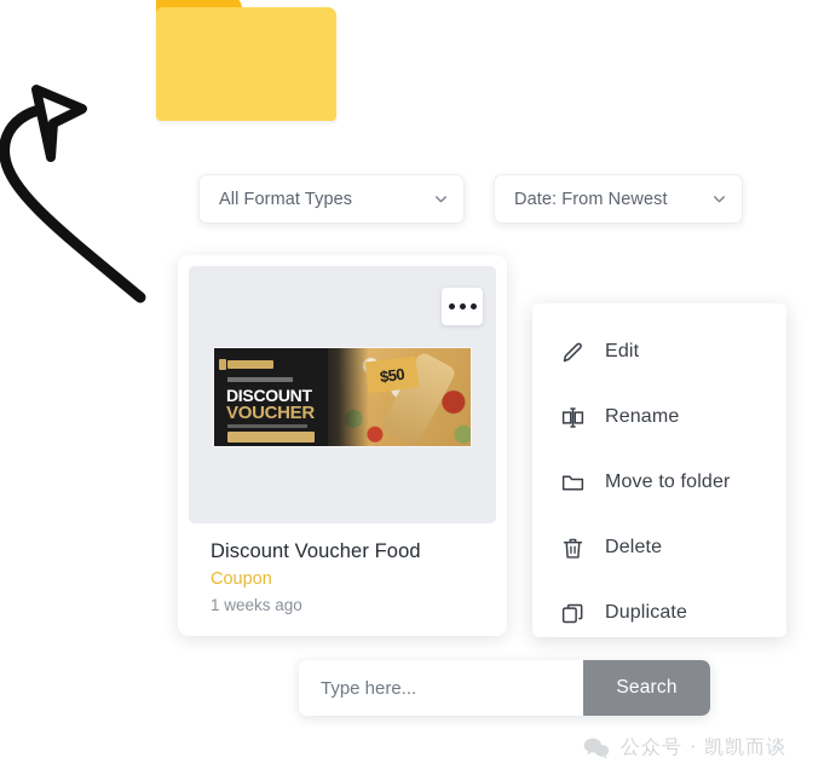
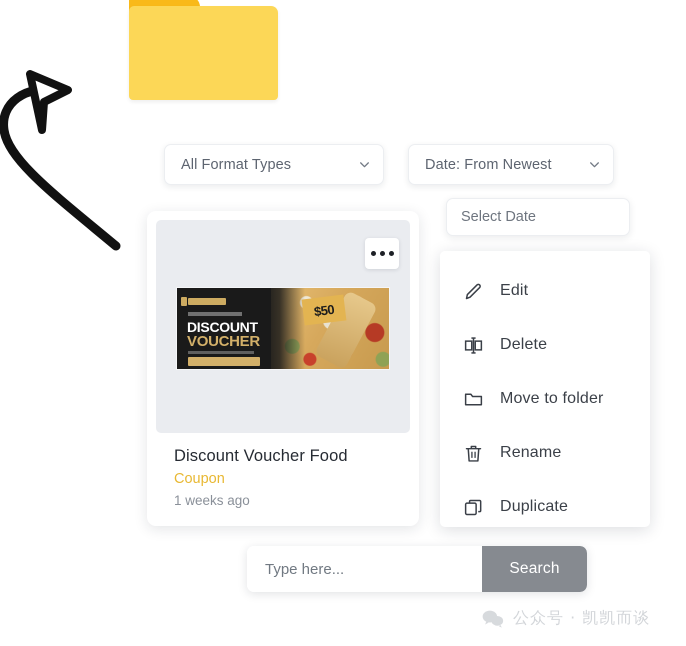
  All Format Types
  Date: From Newest
+ Select Date
  DISCOUNT
  VOUCHER
  Discount Voucher Food
  Coupon
  1 weeks ago
  Edit
- Rename
+ Delete
  Move to folder
- Delete
+ Rename
  Duplicate
  Type here...
  Search
  公众号 · 凯凯而谈
